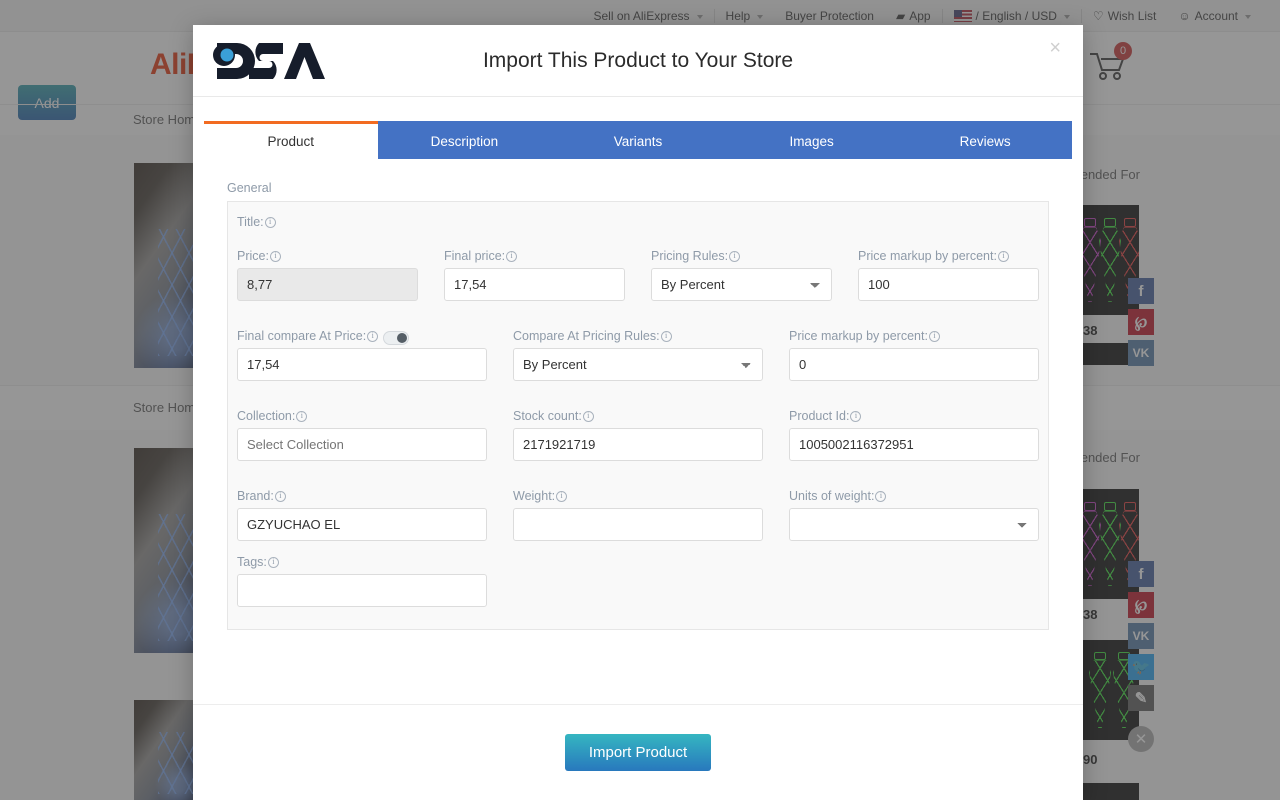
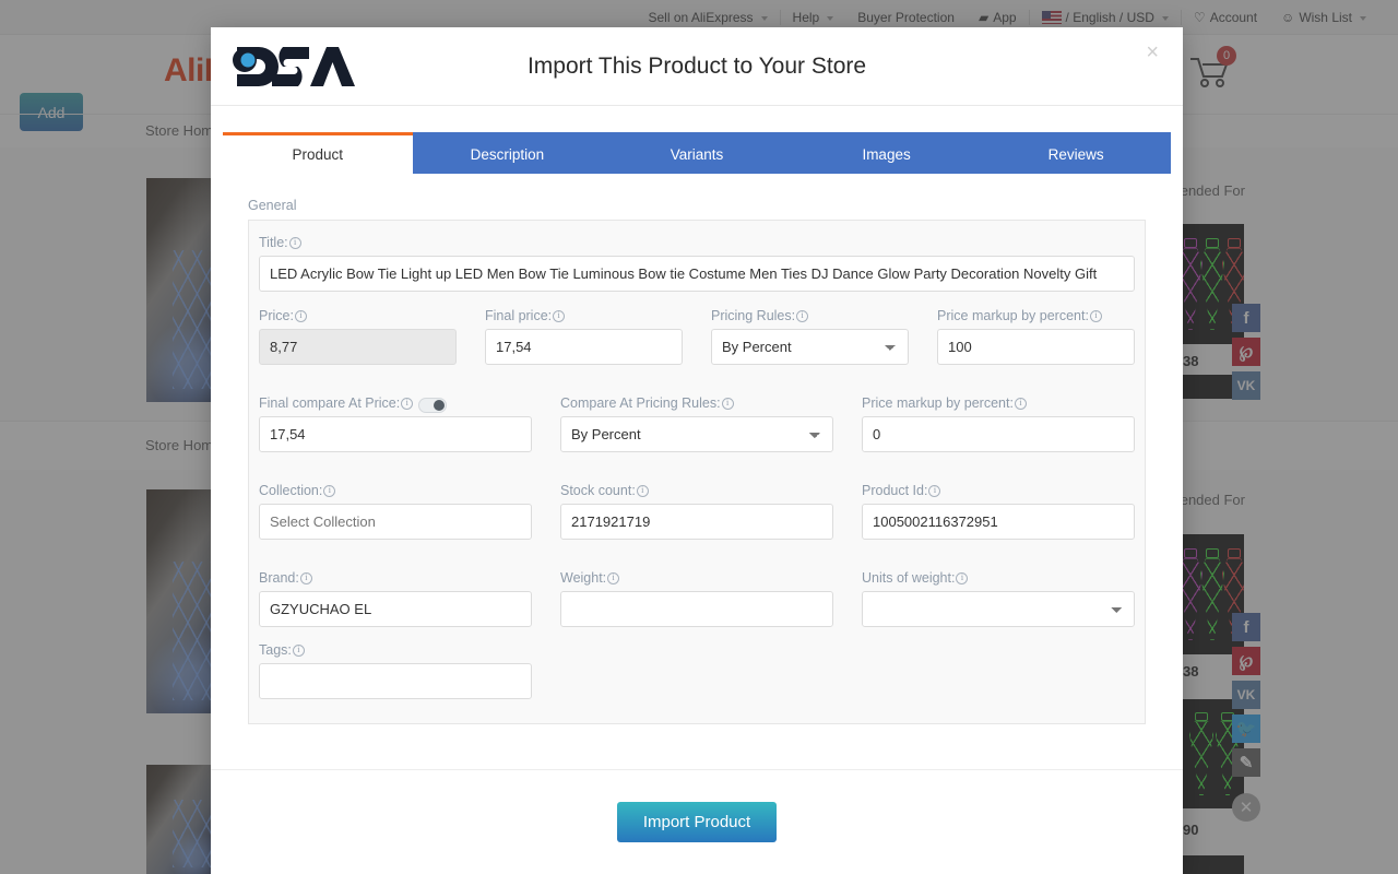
  Sell on AliExpress
  Help
  Buyer Protection
  ▰
  App
  / English / USD
  ♡
- Wish List
+ Account
  ☺
- Account
+ Wish List
  Add
  0
  Store Hom
  Store Hom
  38
  38
  90
  f
  ℘
  VK
  f
  ℘
  VK
  🐦
  ✎
  ✕
  Import This Product to Your Store
  ×
  Product
  Description
  Variants
  Images
  Reviews
  General
  Title:
  i
+ LED Acrylic Bow Tie Light up LED Men Bow Tie Luminous Bow tie Costume Men Ties DJ Dance Glow Party Decoration Novelty Gift
  Price:
  i
  8,77
  Final price:
  i
  17,54
  Pricing Rules:
  i
  By Percent
  Price markup by percent:
  i
  100
  Final compare At Price:
  i
  17,54
  Compare At Pricing Rules:
  i
  By Percent
  Price markup by percent:
  i
  0
  Collection:
  i
  Select Collection
  Stock count:
  i
  2171921719
  Product Id:
  i
  1005002116372951
  Brand:
  i
  GZYUCHAO EL
  Weight:
  i
  Units of weight:
  i
  Tags:
  i
  Import Product
